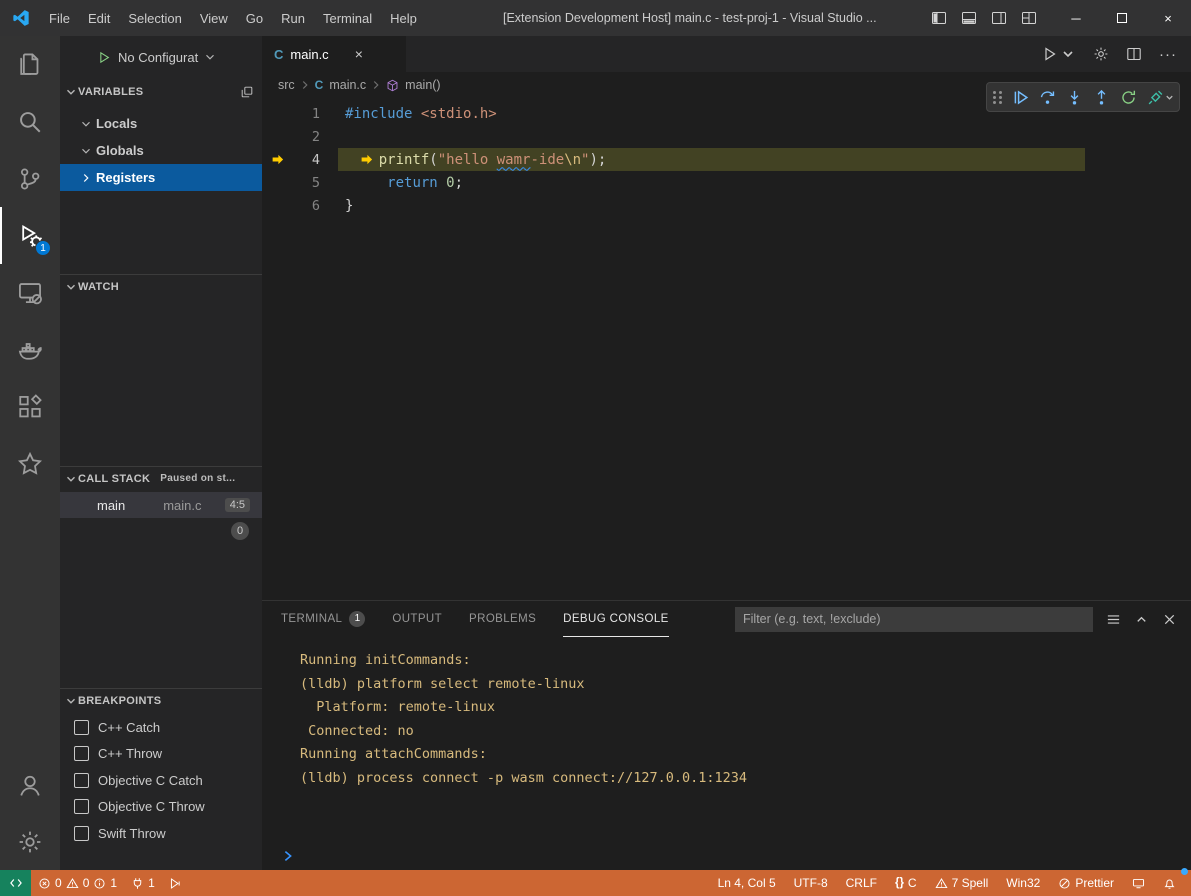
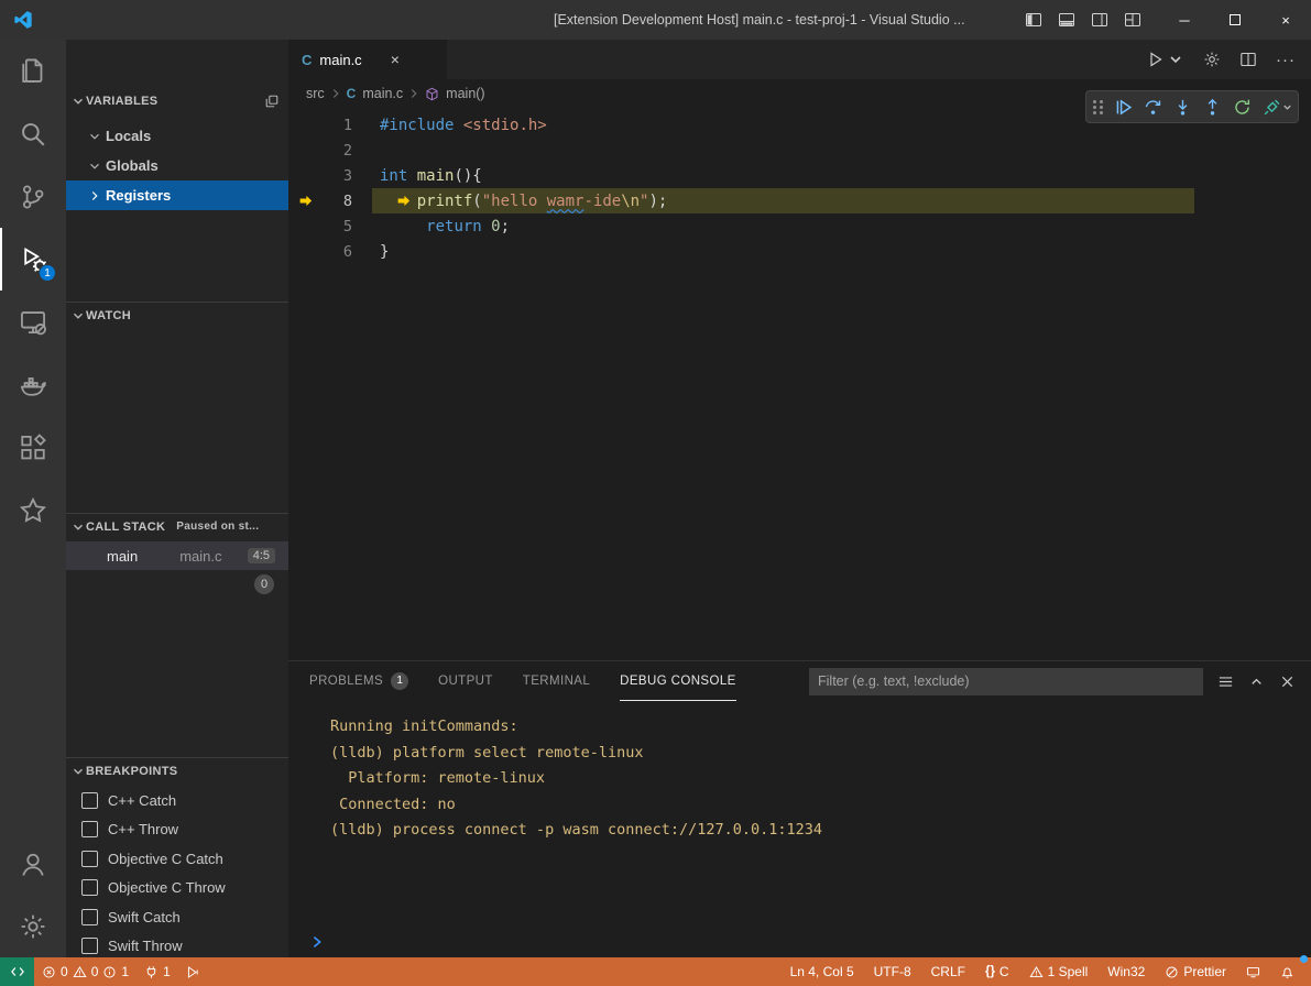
- File
- Edit
- Selection
- View
- Go
- Run
- Terminal
- Help
  [Extension Development Host] main.c - test-proj-1 - Visual Studio ...
  ─
  ×
  1
- No Configurat
  VARIABLES
  Locals
  Globals
  Registers
  WATCH
  CALL STACK
  Paused on st...
  main
  main.c
  4:5
  0
  BREAKPOINTS
  C++ Catch
  C++ Throw
  Objective C Catch
  Objective C Throw
+ Swift Catch
  Swift Throw
  C
  main.c
  ×
  ···
  src
  C
  main.c
  main()
  1
  #include <stdio.h>
  2
+ 3
+ int main(){
- 4
+ 8
  printf("hello wamr-ide\n");
  5
  return 0;
  6
  }
- TERMINAL
+ PROBLEMS
  1
  OUTPUT
- PROBLEMS
+ TERMINAL
  DEBUG CONSOLE
  Filter (e.g. text, !exclude)
  Running initCommands:
  (lldb) platform select remote-linux
  Platform: remote-linux
  Connected: no
- Running attachCommands:
  (lldb) process connect -p wasm connect://127.0.0.1:1234
  0
  0
  1
  1
  Ln 4, Col 5
  UTF-8
  CRLF
  {}
  C
- 7 Spell
+ 1 Spell
  Win32
  Prettier
